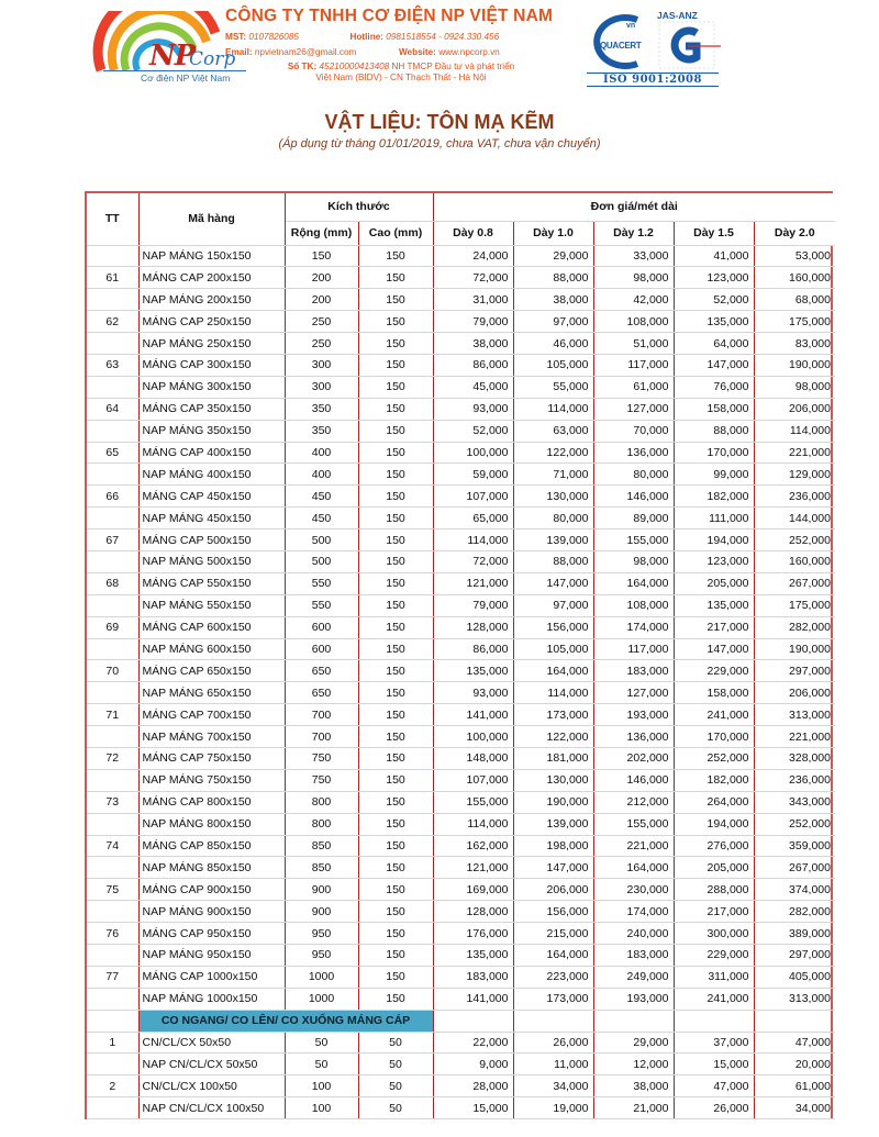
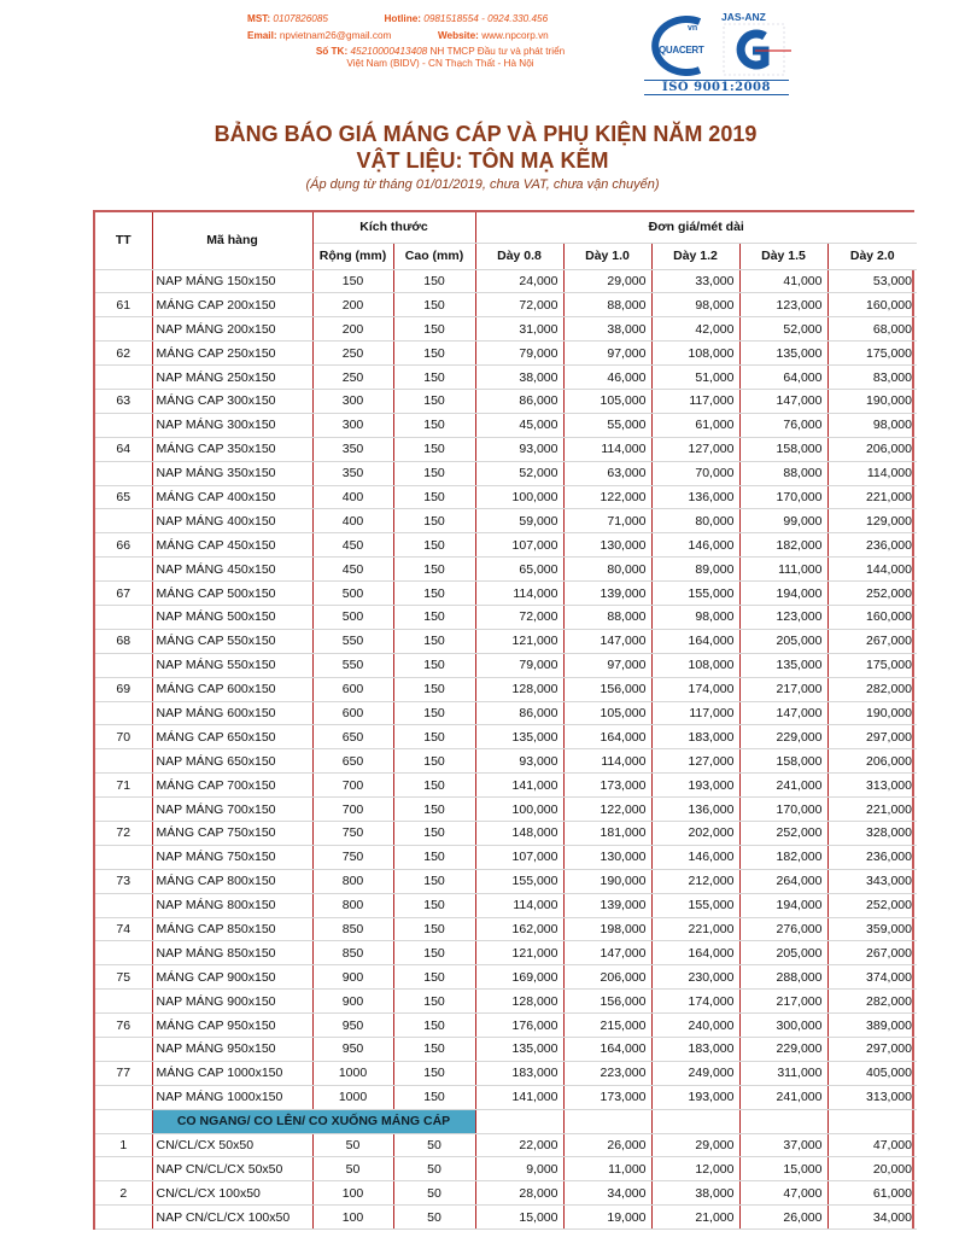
- NP
- Corp
- Cơ điện NP Việt Nam
- CÔNG TY TNHH CƠ ĐIỆN NP VIỆT NAM
  MST: 0107826085 Hotline: 0981518554 - 0924.330.456
  Email: npvietnam26@gmail.com Website: www.npcorp.vn
  Số TK: 45210000413408 NH TMCP Đầu tư và phát triển
  Việt Nam (BIDV) - CN Thạch Thất - Hà Nội
  JAS-ANZ
  QUACERT
  ISO 9001:2008
+ BẢNG BÁO GIÁ MÁNG CÁP VÀ PHỤ KIỆN NĂM 2019
  VẬT LIỆU: TÔN MẠ KẼM
  (Áp dụng từ tháng 01/01/2019, chưa VAT, chưa vận chuyển)
  TT	Mã hàng	Kích thước	Đơn giá/mét dài
  Rộng (mm)	Cao (mm)	Dày 0.8	Dày 1.0	Dày 1.2	Dày 1.5	Dày 2.0
  	NAP MÁNG 150x150	150	150	24,000	29,000	33,000	41,000	53,000
  61	MÁNG CAP 200x150	200	150	72,000	88,000	98,000	123,000	160,000
  	NAP MÁNG 200x150	200	150	31,000	38,000	42,000	52,000	68,000
  62	MÁNG CAP 250x150	250	150	79,000	97,000	108,000	135,000	175,000
  	NAP MÁNG 250x150	250	150	38,000	46,000	51,000	64,000	83,000
  63	MÁNG CAP 300x150	300	150	86,000	105,000	117,000	147,000	190,000
  	NAP MÁNG 300x150	300	150	45,000	55,000	61,000	76,000	98,000
  64	MÁNG CAP 350x150	350	150	93,000	114,000	127,000	158,000	206,000
  	NAP MÁNG 350x150	350	150	52,000	63,000	70,000	88,000	114,000
  65	MÁNG CAP 400x150	400	150	100,000	122,000	136,000	170,000	221,000
  	NAP MÁNG 400x150	400	150	59,000	71,000	80,000	99,000	129,000
  66	MÁNG CAP 450x150	450	150	107,000	130,000	146,000	182,000	236,000
  	NAP MÁNG 450x150	450	150	65,000	80,000	89,000	111,000	144,000
  67	MÁNG CAP 500x150	500	150	114,000	139,000	155,000	194,000	252,000
  	NAP MÁNG 500x150	500	150	72,000	88,000	98,000	123,000	160,000
  68	MÁNG CAP 550x150	550	150	121,000	147,000	164,000	205,000	267,000
  	NAP MÁNG 550x150	550	150	79,000	97,000	108,000	135,000	175,000
  69	MÁNG CAP 600x150	600	150	128,000	156,000	174,000	217,000	282,000
  	NAP MÁNG 600x150	600	150	86,000	105,000	117,000	147,000	190,000
  70	MÁNG CAP 650x150	650	150	135,000	164,000	183,000	229,000	297,000
  	NAP MÁNG 650x150	650	150	93,000	114,000	127,000	158,000	206,000
  71	MÁNG CAP 700x150	700	150	141,000	173,000	193,000	241,000	313,000
  	NAP MÁNG 700x150	700	150	100,000	122,000	136,000	170,000	221,000
  72	MÁNG CAP 750x150	750	150	148,000	181,000	202,000	252,000	328,000
  	NAP MÁNG 750x150	750	150	107,000	130,000	146,000	182,000	236,000
  73	MÁNG CAP 800x150	800	150	155,000	190,000	212,000	264,000	343,000
  	NAP MÁNG 800x150	800	150	114,000	139,000	155,000	194,000	252,000
  74	MÁNG CAP 850x150	850	150	162,000	198,000	221,000	276,000	359,000
  	NAP MÁNG 850x150	850	150	121,000	147,000	164,000	205,000	267,000
  75	MÁNG CAP 900x150	900	150	169,000	206,000	230,000	288,000	374,000
  	NAP MÁNG 900x150	900	150	128,000	156,000	174,000	217,000	282,000
  76	MÁNG CAP 950x150	950	150	176,000	215,000	240,000	300,000	389,000
  	NAP MÁNG 950x150	950	150	135,000	164,000	183,000	229,000	297,000
  77	MÁNG CAP 1000x150	1000	150	183,000	223,000	249,000	311,000	405,000
  	NAP MÁNG 1000x150	1000	150	141,000	173,000	193,000	241,000	313,000
  	CO NGANG/ CO LÊN/ CO XUỐNG MÁNG CÁP
  1	CN/CL/CX 50x50	50	50	22,000	26,000	29,000	37,000	47,000
  	NAP CN/CL/CX 50x50	50	50	9,000	11,000	12,000	15,000	20,000
  2	CN/CL/CX 100x50	100	50	28,000	34,000	38,000	47,000	61,000
  	NAP CN/CL/CX 100x50	100	50	15,000	19,000	21,000	26,000	34,000
